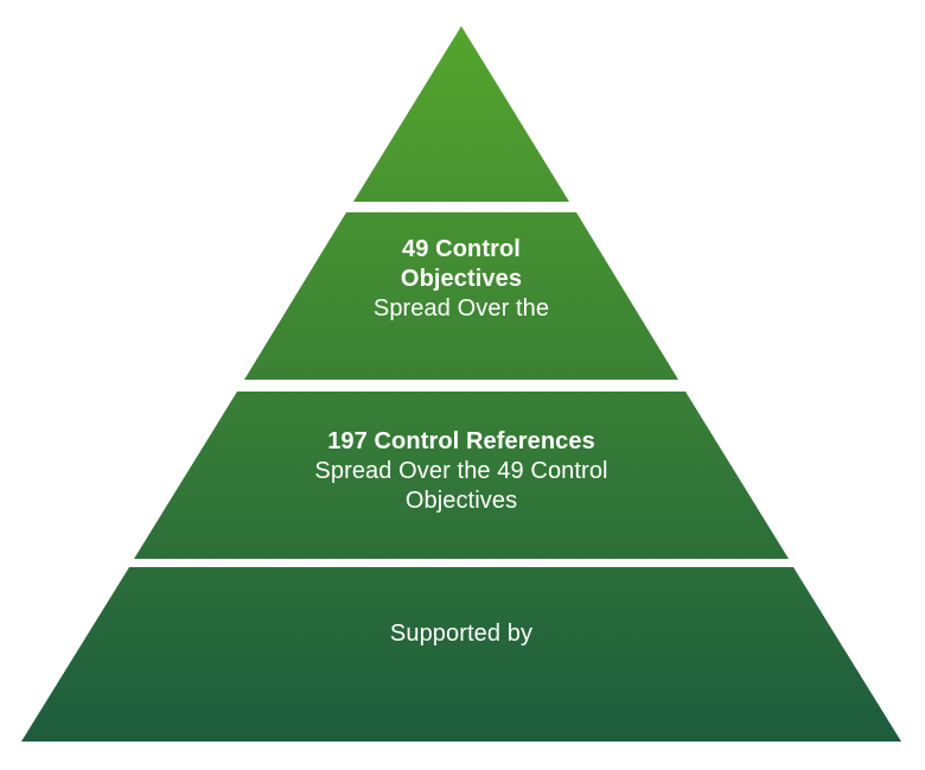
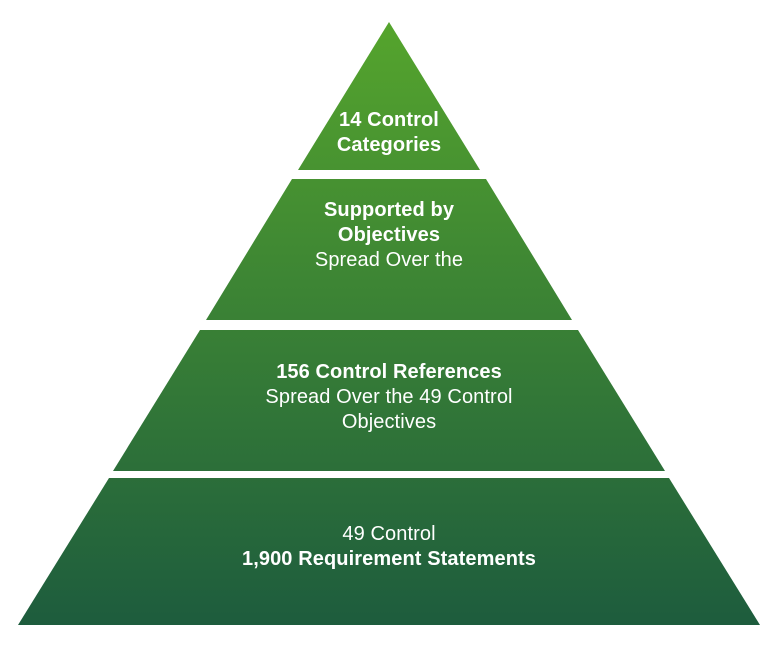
+ 14 Control
+ Categories
- 49 Control
+ Supported by
  Objectives
  Spread Over the
- 197 Control References
+ 156 Control References
  Spread Over the 49 Control
  Objectives
- Supported by
+ 49 Control
+ 1,900 Requirement Statements
